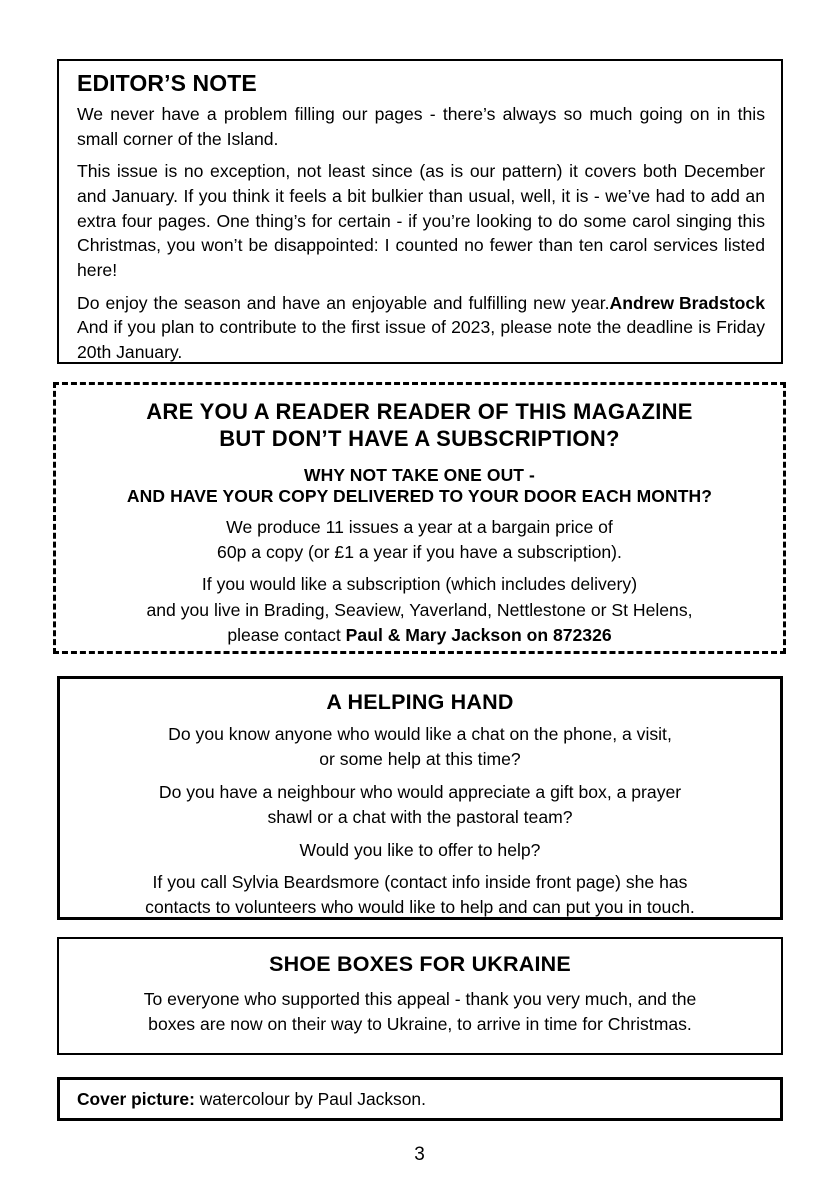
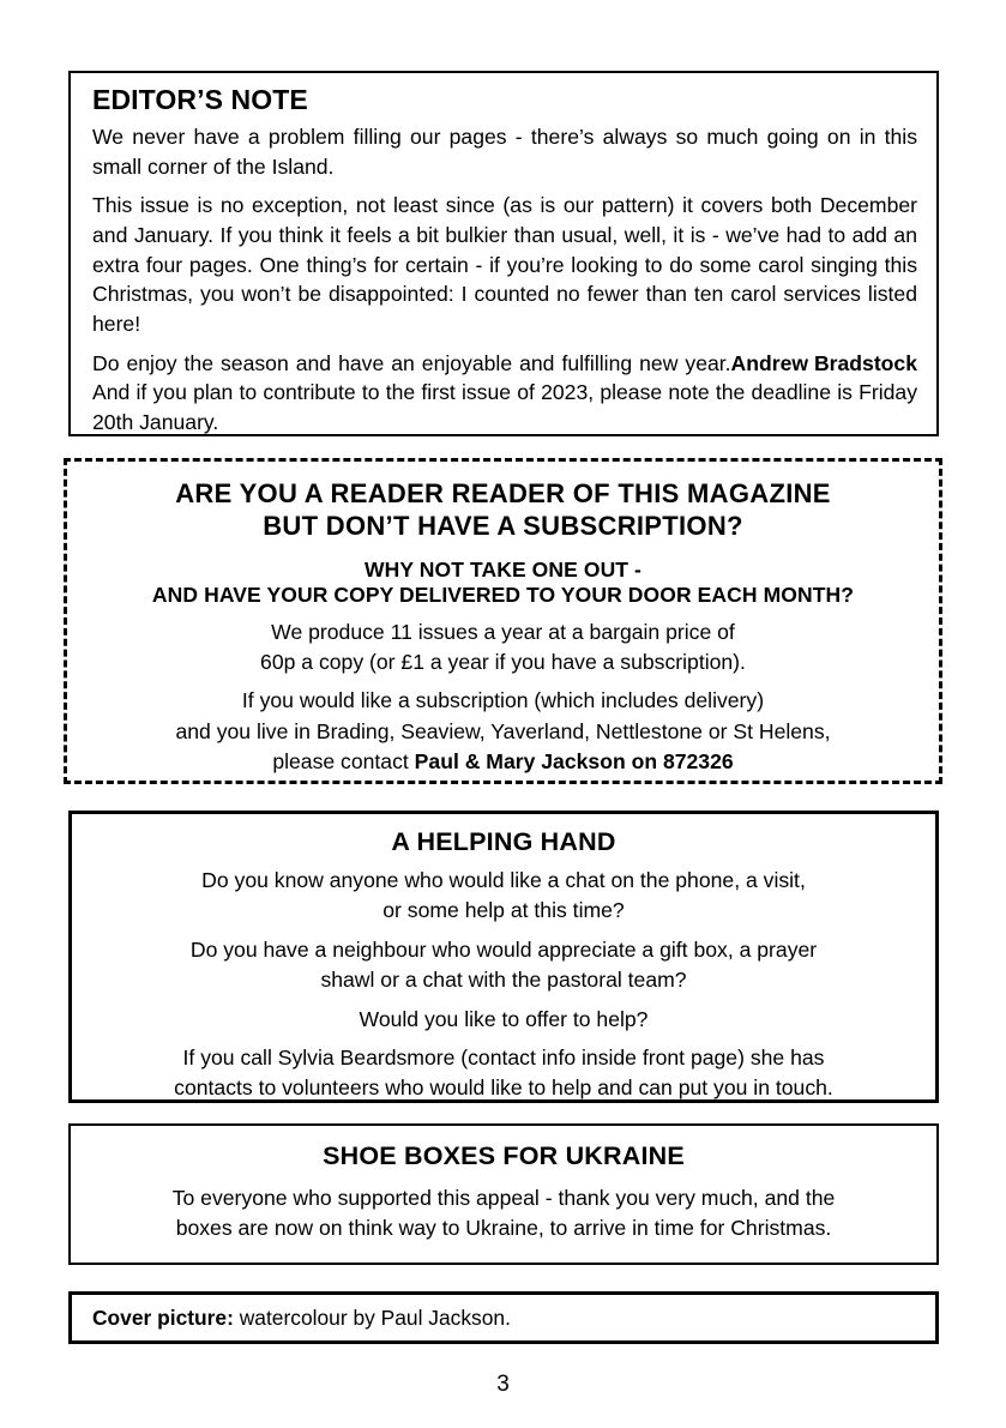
  EDITOR’S NOTE
  We never have a problem filling our pages - there’s always so much going on in this small corner of the Island.
  This issue is no exception, not least since (as is our pattern) it covers both December and January. If you think it feels a bit bulkier than usual, well, it is - we’ve had to add an extra four pages. One thing’s for certain - if you’re looking to do some carol singing this Christmas, you won’t be disappointed: I counted no fewer than ten carol services listed here!
  Andrew Bradstock
  Do enjoy the season and have an enjoyable and fulfilling new year. And if you plan to contribute to the first issue of 2023, please note the deadline is Friday 20th January.
  ARE YOU A READER READER OF THIS MAGAZINE
  BUT DON’T HAVE A SUBSCRIPTION?
  WHY NOT TAKE ONE OUT -
  AND HAVE YOUR COPY DELIVERED TO YOUR DOOR EACH MONTH?
  We produce 11 issues a year at a bargain price of
  60p a copy (or £1 a year if you have a subscription).
  If you would like a subscription (which includes delivery)
  and you live in Brading, Seaview, Yaverland, Nettlestone or St Helens,
  please contact Paul & Mary Jackson on 872326
  A HELPING HAND
  Do you know anyone who would like a chat on the phone, a visit,
  or some help at this time?
  Do you have a neighbour who would appreciate a gift box, a prayer
  shawl or a chat with the pastoral team?
  Would you like to offer to help?
  If you call Sylvia Beardsmore (contact info inside front page) she has
  contacts to volunteers who would like to help and can put you in touch.
  SHOE BOXES FOR UKRAINE
  To everyone who supported this appeal - thank you very much, and the
- boxes are now on their way to Ukraine, to arrive in time for Christmas.
+ boxes are now on think way to Ukraine, to arrive in time for Christmas.
  Cover picture: watercolour by Paul Jackson.
  3
